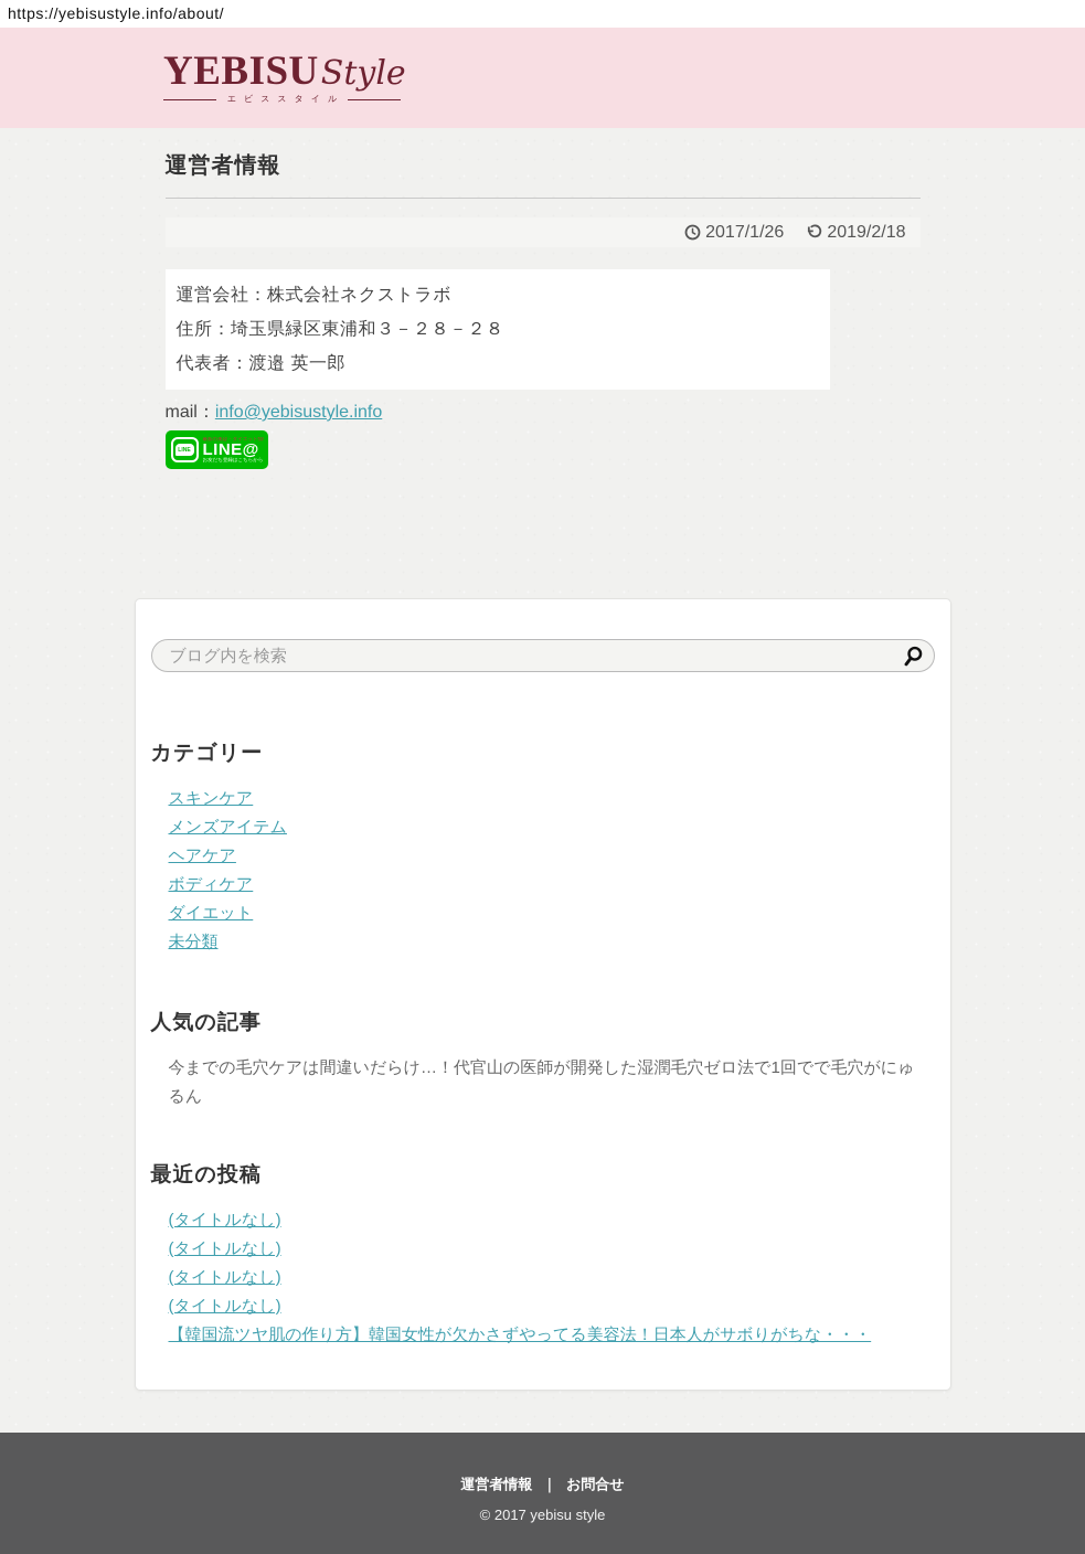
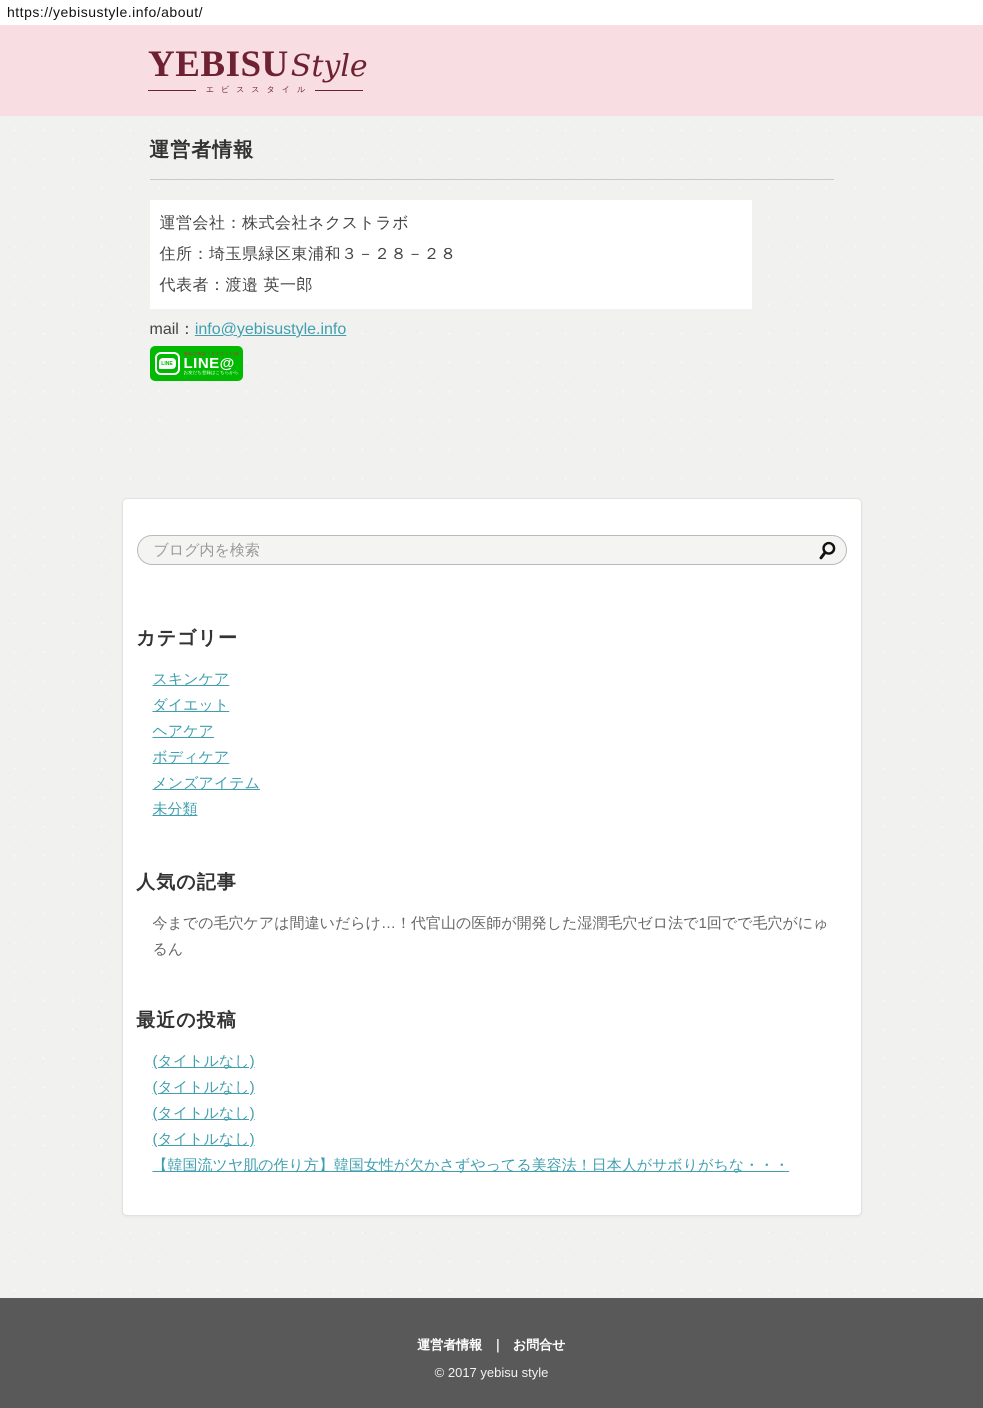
  https://yebisustyle.info/about/
  YEBISUStyle
  エビススタイル
  運営者情報
- 2017/1/26
- 2019/2/18
  運営会社：株式会社ネクストラボ
  住所：埼玉県緑区東浦和３－２８－２８
  代表者：渡邉 英一郎
  mail：info@yebisustyle.info
  LINE@
  ブログ内を検索
  カテゴリー
  スキンケア
- メンズアイテム
+ ダイエット
  ヘアケア
  ボディケア
- ダイエット
+ メンズアイテム
  未分類
  人気の記事
  今までの毛穴ケアは間違いだらけ…！代官山の医師が開発した湿潤毛穴ゼロ法で1回でで毛穴がにゅるん
  最近の投稿
  (タイトルなし)
  (タイトルなし)
  (タイトルなし)
  (タイトルなし)
  【韓国流ツヤ肌の作り方】韓国女性が欠かさずやってる美容法！日本人がサボりがちな・・・
  運営者情報 ｜ お問合せ
  © 2017 yebisu style
